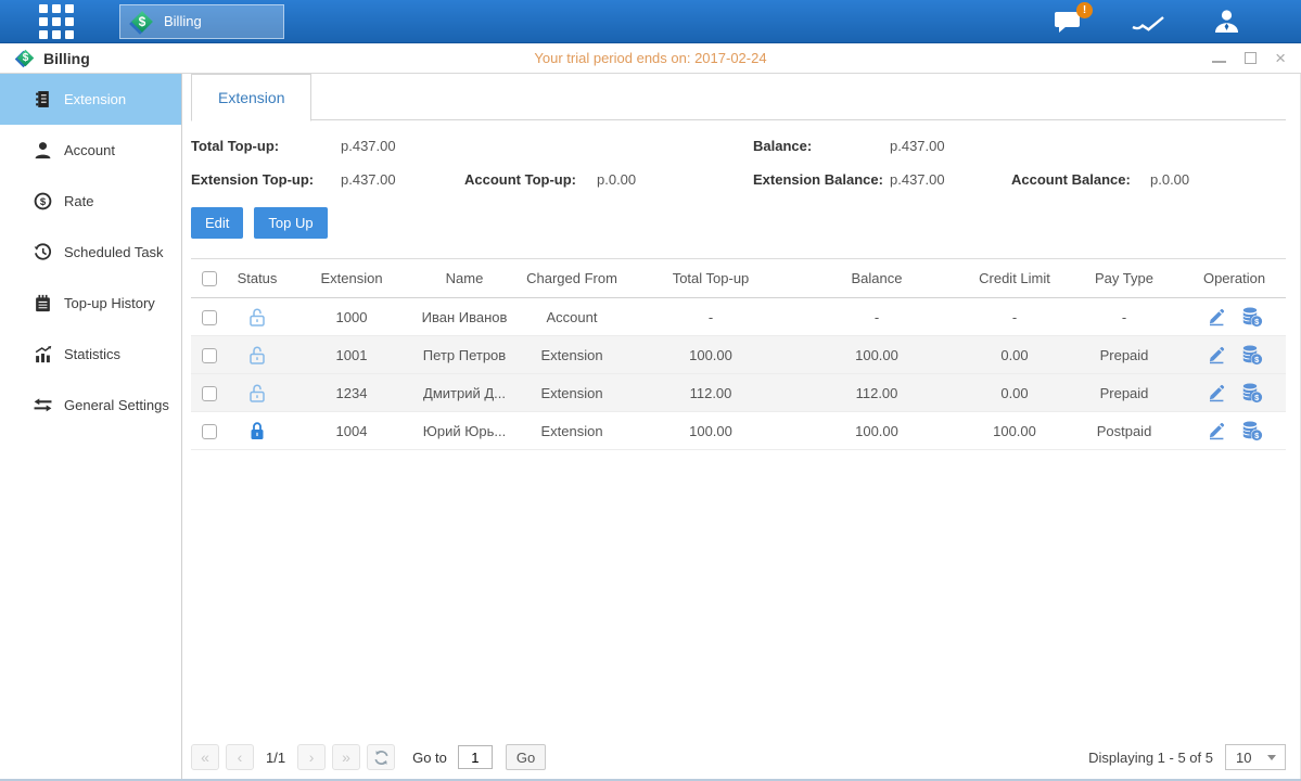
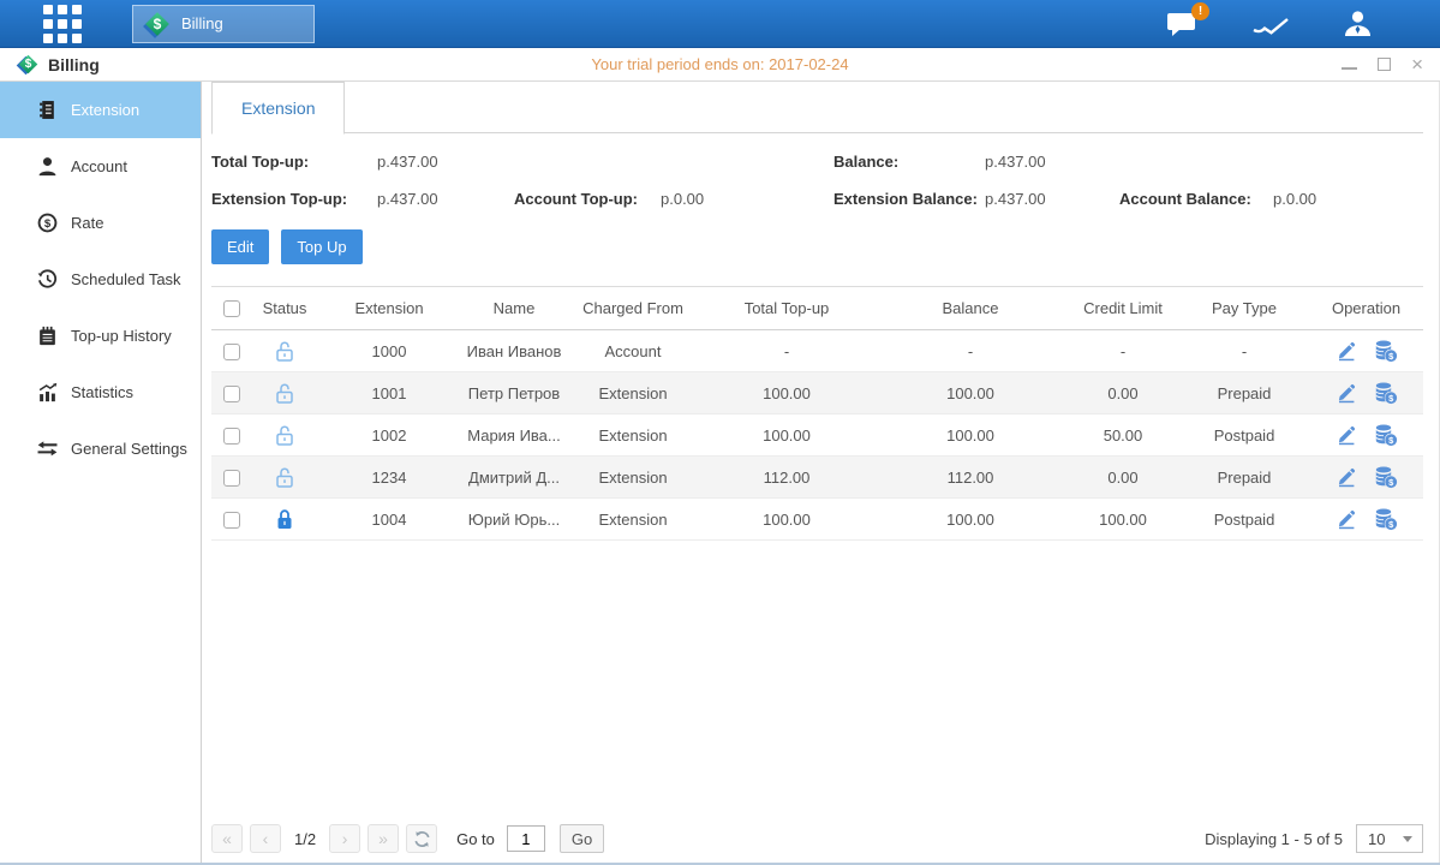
  $
  Billing
  !
  $
  Billing
  Your trial period ends on: 2017-02-24
  ×
  Extension
  Account
  $
  Rate
  Scheduled Task
  Top-up History
  Statistics
  General Settings
  Extension
  Total Top-up:
  p.437.00
  Balance:
  p.437.00
  Extension Top-up:
  p.437.00
  Account Top-up:
  p.0.00
  Extension Balance:
  p.437.00
  Account Balance:
  p.0.00
  Edit
  Top Up
  	Status	Extension	Name	Charged From	Total Top-up	Balance	Credit Limit	Pay Type	Operation
  		1000	Иван Иванов	Account	-	-	-	-	$
  		1001	Петр Петров	Extension	100.00	100.00	0.00	Prepaid	$
+ 		1002	Мария Ива...	Extension	100.00	100.00	50.00	Postpaid	$
  		1234	Дмитрий Д...	Extension	112.00	112.00	0.00	Prepaid	$
  		1004	Юрий Юрь...	Extension	100.00	100.00	100.00	Postpaid	$
  «
  ‹
- 1/1
+ 1/2
  ›
  »
  Go to
  1
  Go
  Displaying 1 - 5 of 5
  10
